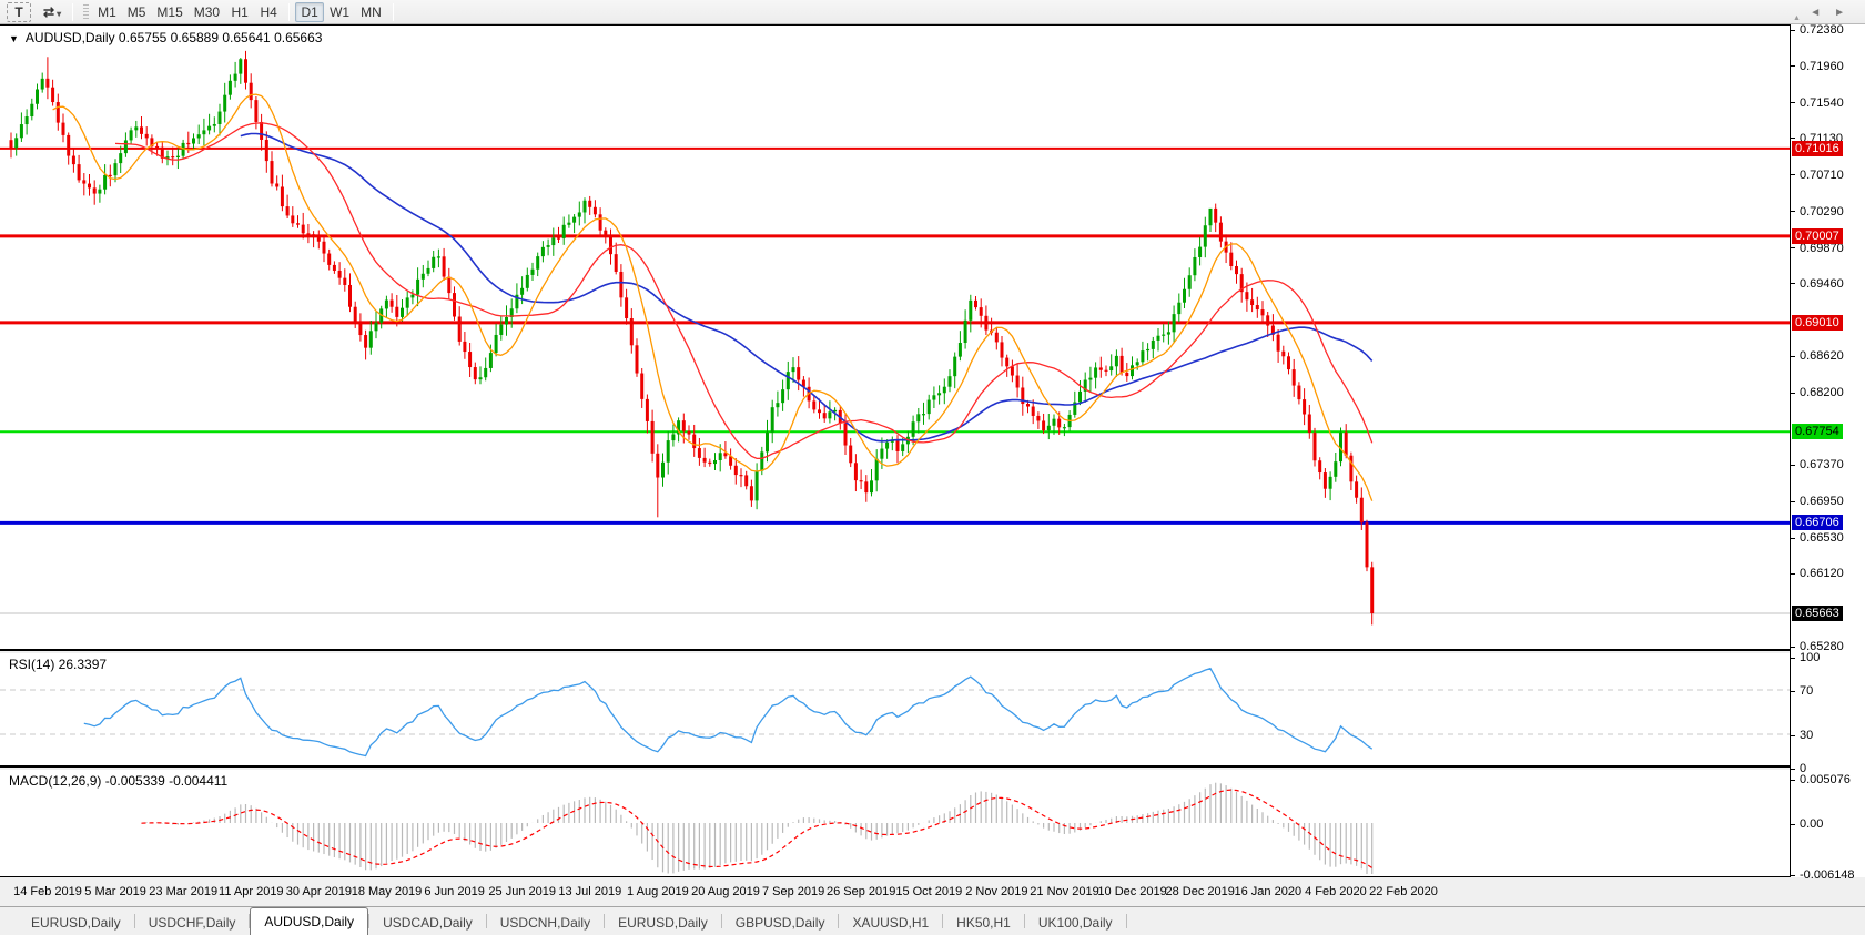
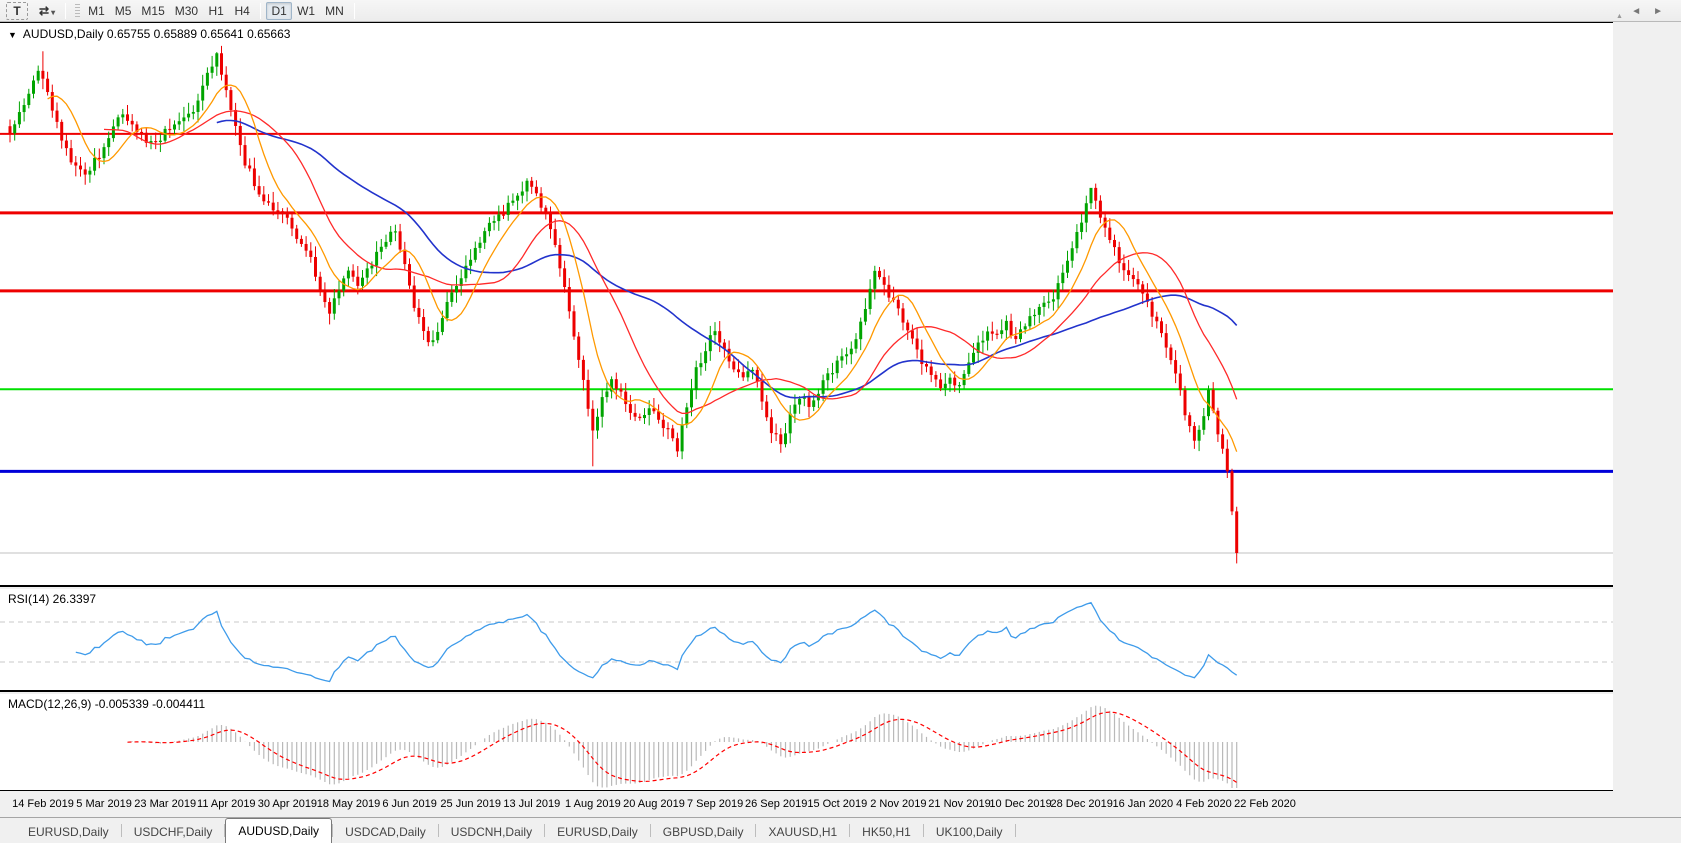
  T
  ⇄ ▾
  M1
  M5
  M15
  M30
  H1
  H4
  D1
  W1
  MN
  ▼ AUDUSD,Daily 0.65755 0.65889 0.65641 0.65663
  RSI(14) 26.3397
  MACD(12,26,9) -0.005339 -0.004411
- 0.72380
- 0.71960
- 0.71540
- 0.71130
- 0.70710
- 0.70290
- 0.69870
- 0.69460
- 0.68620
- 0.68200
- 0.67370
- 0.66950
- 0.66530
- 0.66120
- 0.65280
- 0.71016
- 0.70007
- 0.69010
- 0.67754
- 0.66706
- 0.65663
- 100
- 70
- 30
- 0
- 0.005076
- 0.00
- -0.006148
  14 Feb 2019
  5 Mar 2019
  23 Mar 2019
  11 Apr 2019
  30 Apr 2019
  18 May 2019
  6 Jun 2019
  25 Jun 2019
  13 Jul 2019
  1 Aug 2019
  20 Aug 2019
  7 Sep 2019
  26 Sep 2019
  15 Oct 2019
  2 Nov 2019
  21 Nov 2019
  10 Dec 2019
  28 Dec 2019
  16 Jan 2020
  4 Feb 2020
  22 Feb 2020
  EURUSD,Daily
  USDCHF,Daily
  AUDUSD,Daily
  USDCAD,Daily
  USDCNH,Daily
  EURUSD,Daily
  GBPUSD,Daily
  XAUUSD,H1
  HK50,H1
  UK100,Daily
  ◄
  ►
